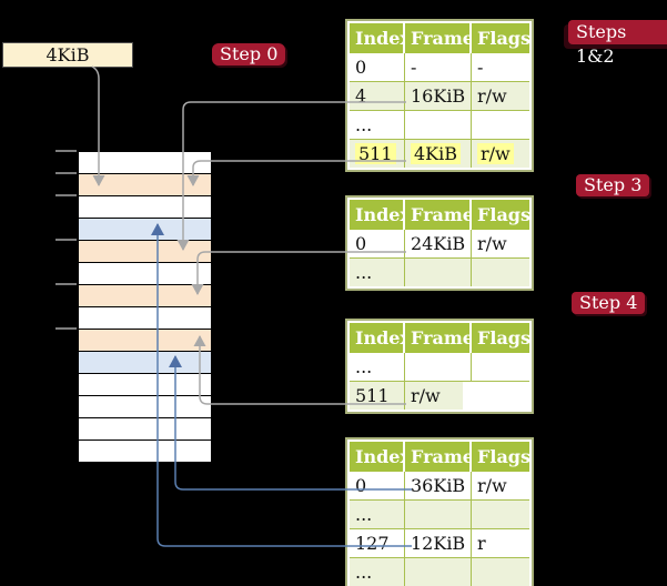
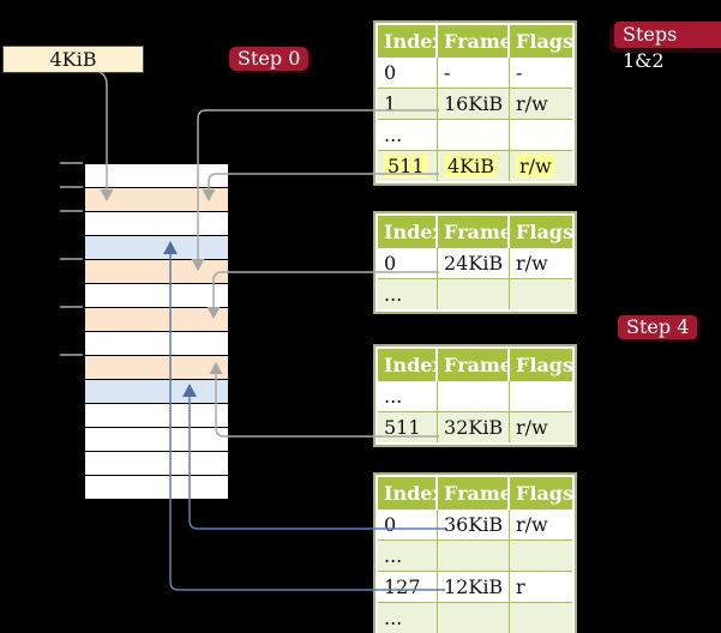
  4KiB
  Step 0
  Steps 1&2
- Step 3
  Step 4
  Inde
  Frame
  Flags
  0
  -
  -
- 4
+ 1
  16KiB
  r/w
  ...
  511
  4KiB
  r/w
  Inde
  Frame
  Flags
  0
  24KiB
  r/w
  ...
  Inde
  Frame
  Flags
  ...
  511
+ 32KiB
  r/w
  Inde
  Frame
  Flags
  0
  36KiB
  r/w
  ...
  127
  12KiB
  r
  ...
